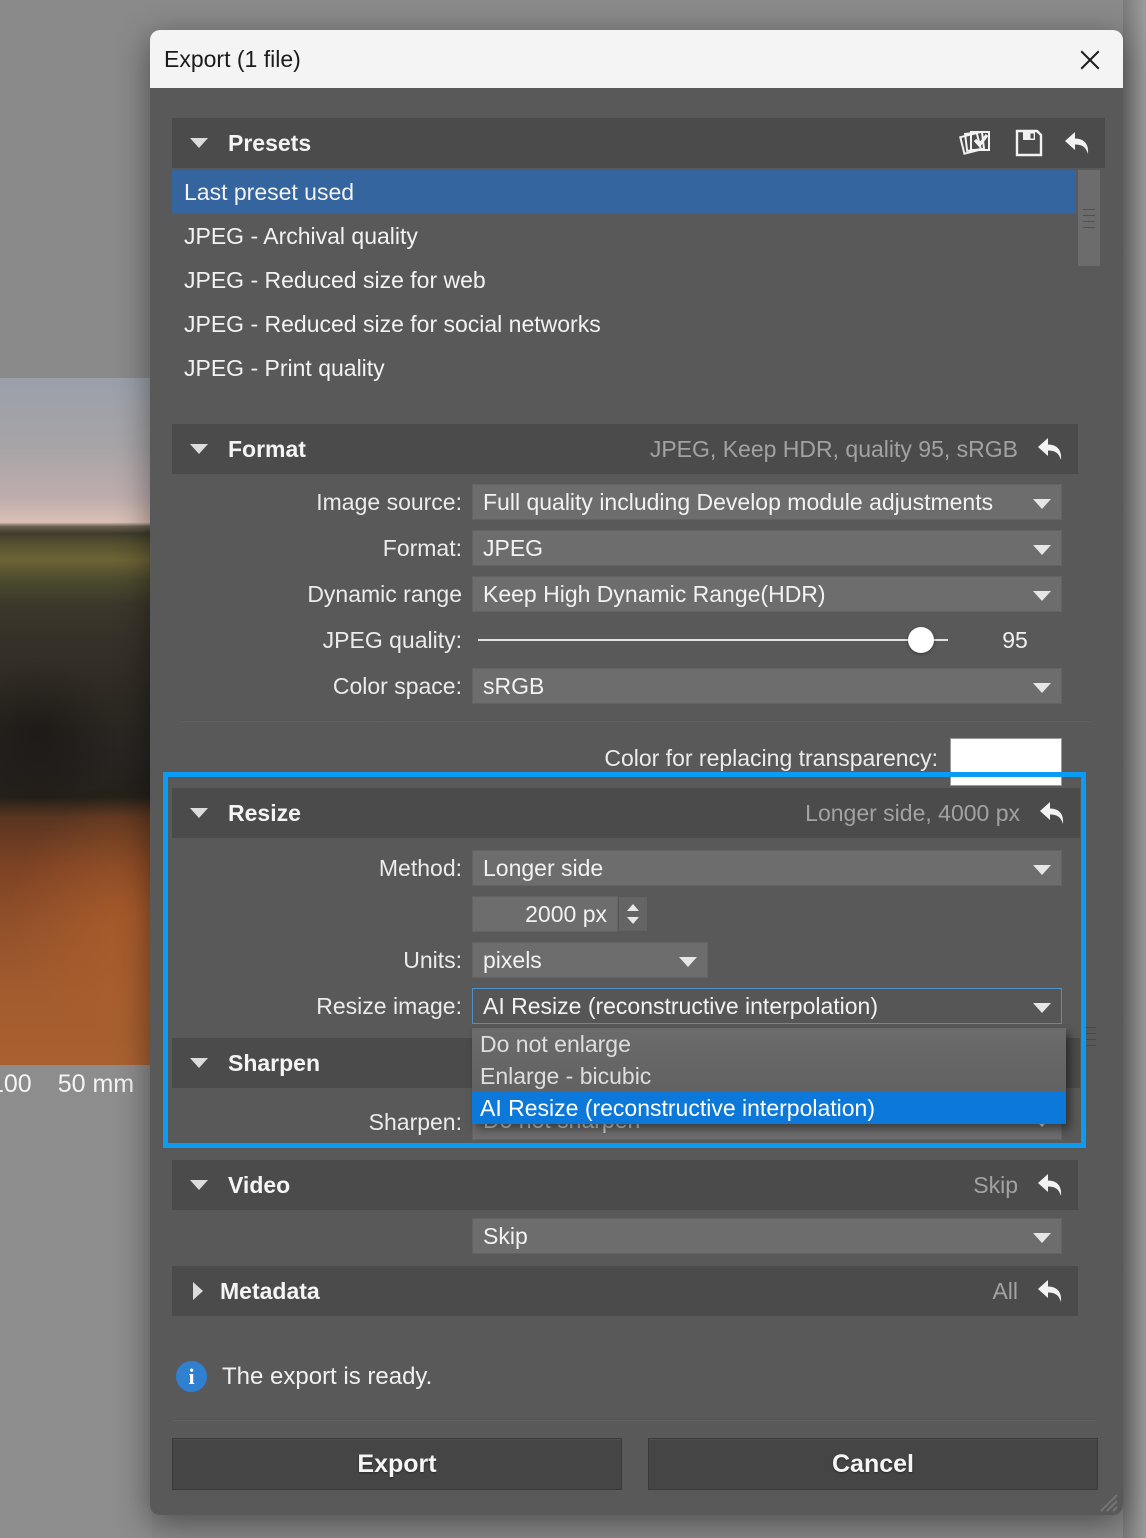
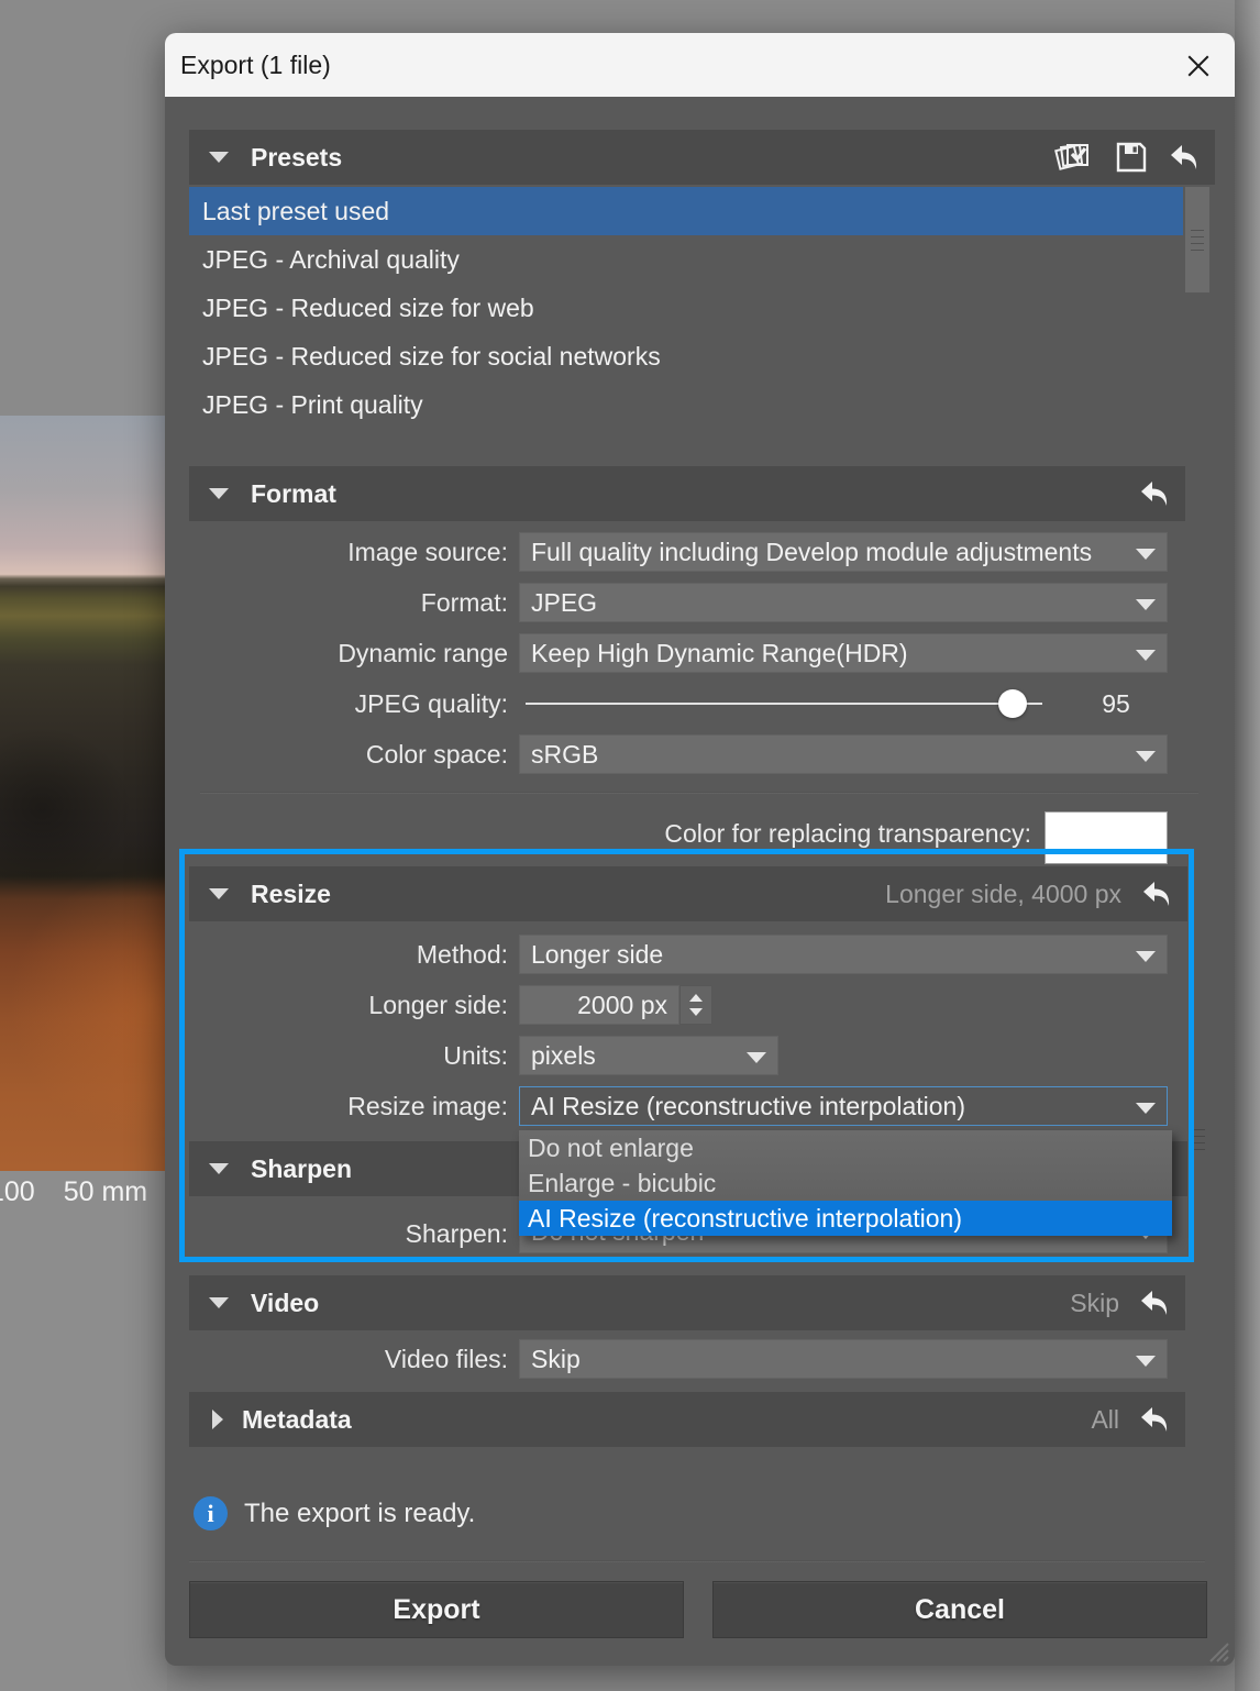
  50 mm
  Export (1 file)
  Presets
  Last preset used
  JPEG - Archival quality
  JPEG - Reduced size for web
  JPEG - Reduced size for social networks
  JPEG - Print quality
  Format
- JPEG, Keep HDR, quality 95, sRGB
  Image source:
  Full quality including Develop module adjustments
  Format:
  JPEG
  Dynamic range
  Keep High Dynamic Range(HDR)
  JPEG quality:
  95
  Color space:
  sRGB
  Color for replacing transparency:
  Resize
  Longer side, 4000 px
  Method:
  Longer side
+ Longer side:
  2000 px
  Units:
  pixels
  Resize image:
  AI Resize (reconstructive interpolation)
  Sharpen
  Sharpen:
  Do not enlarge
  Enlarge - bicubic
  AI Resize (reconstructive interpolation)
  Video
  Skip
+ Video files:
  Skip
  Metadata
  All
  i
  The export is ready.
  Export
  Cancel
